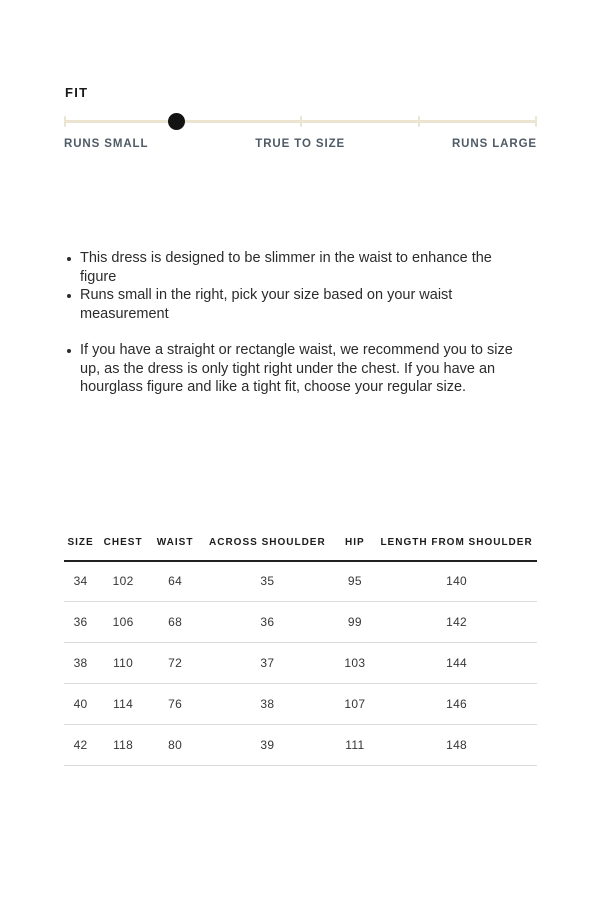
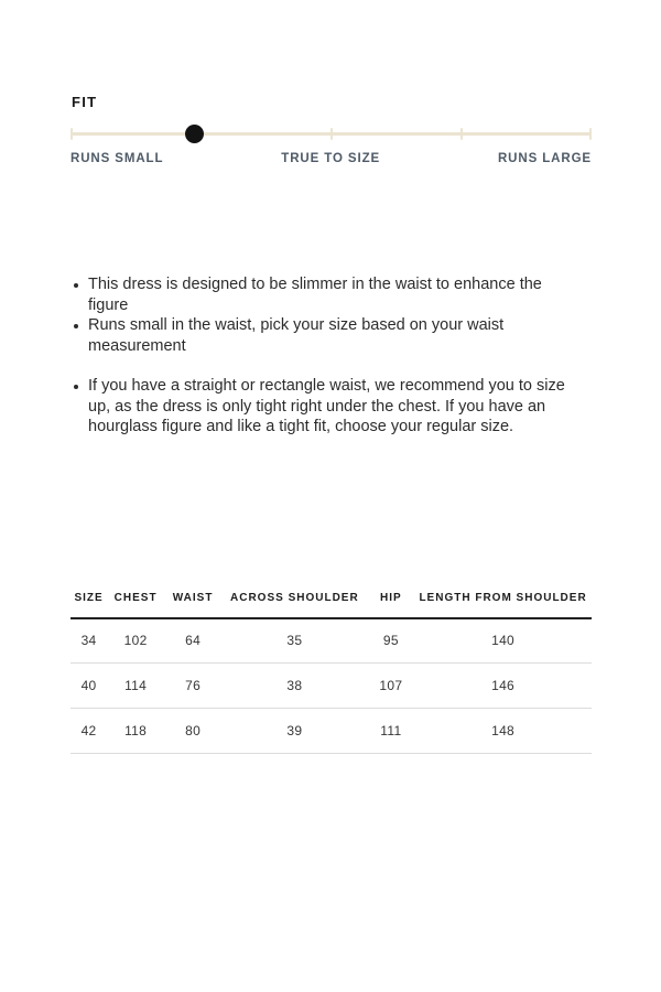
  FIT
  RUNS SMALL
  TRUE TO SIZE
  RUNS LARGE
  This dress is designed to be slimmer in the waist to enhance the figure
- Runs small in the right, pick your size based on your waist measurement
+ Runs small in the waist, pick your size based on your waist measurement
  If you have a straight or rectangle waist, we recommend you to size up, as the dress is only tight right under the chest. If you have an hourglass figure and like a tight fit, choose your regular size.
  SIZE	CHEST	WAIST	ACROSS SHOULDER	HIP	LENGTH FROM SHOULDER
  34	102	64	35	95	140
- 36	106	68	36	99	142
- 38	110	72	37	103	144
  40	114	76	38	107	146
  42	118	80	39	111	148
